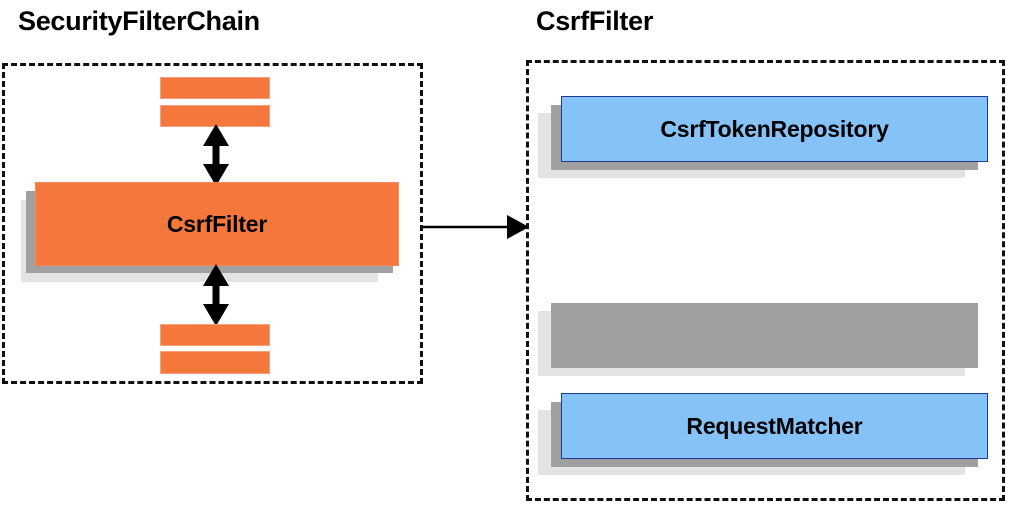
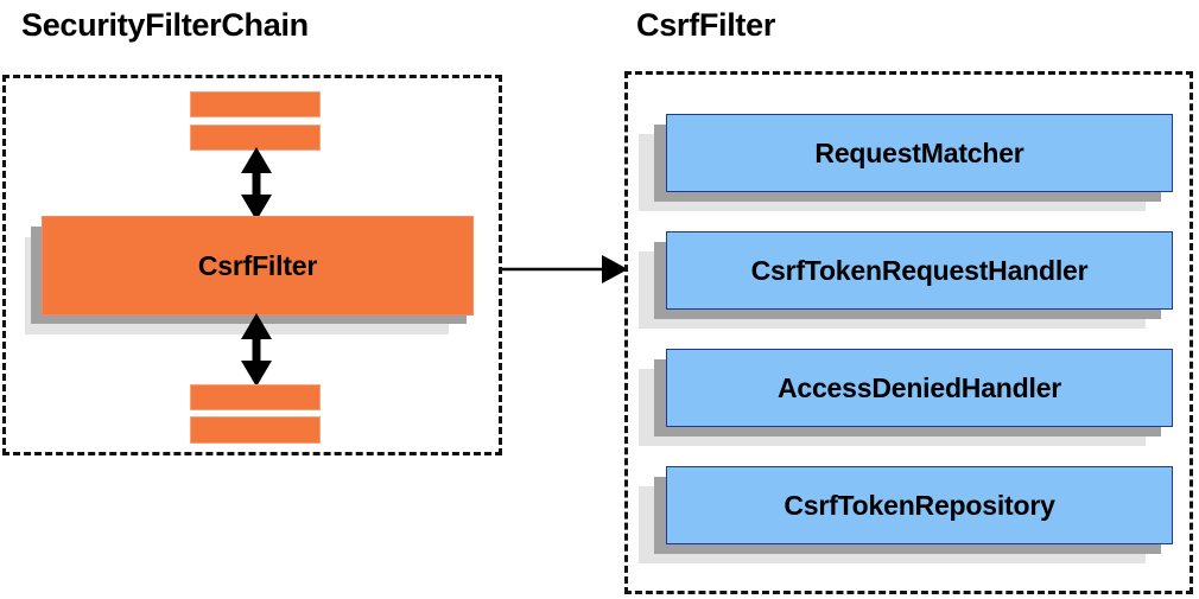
  SecurityFilterChain
  CsrfFilter
  CsrfFilter
- CsrfTokenRepository
+ RequestMatcher
+ CsrfTokenRequestHandler
+ AccessDeniedHandler
- RequestMatcher
+ CsrfTokenRepository
